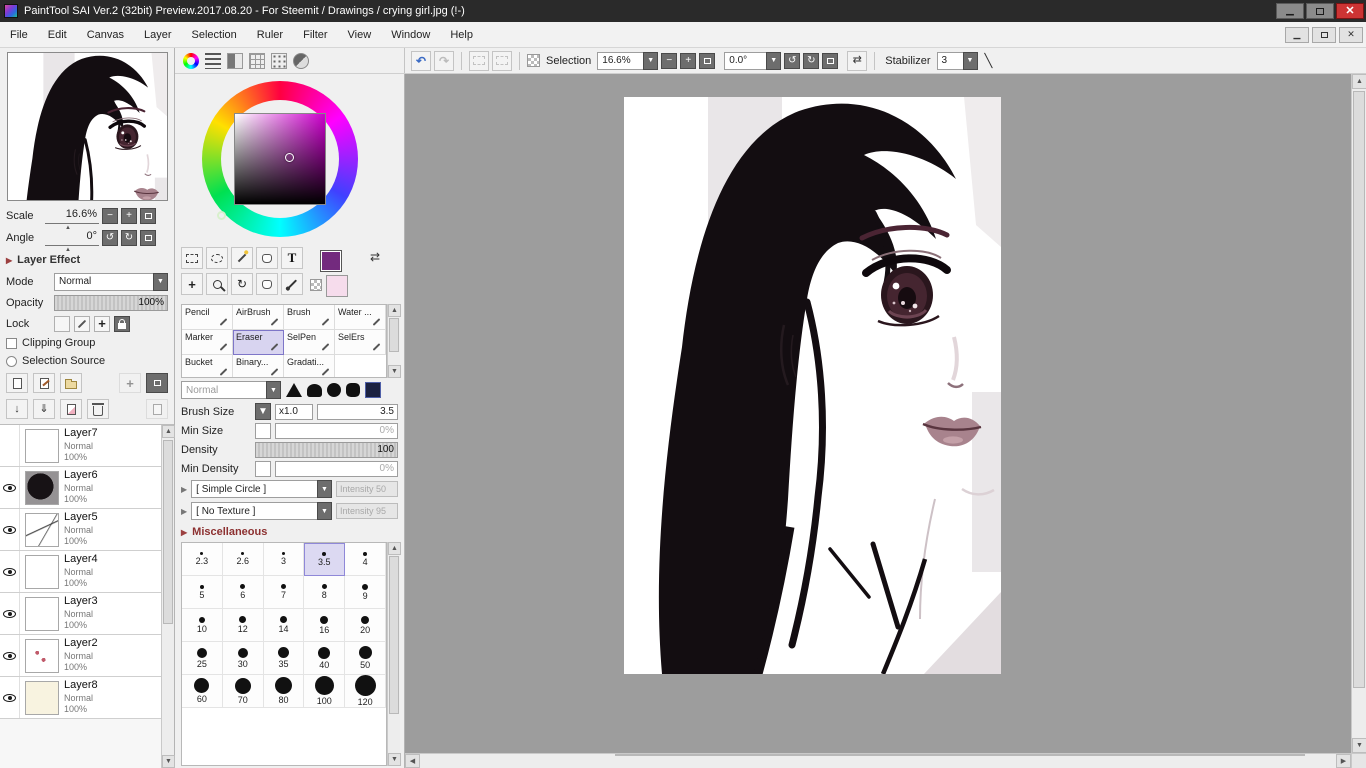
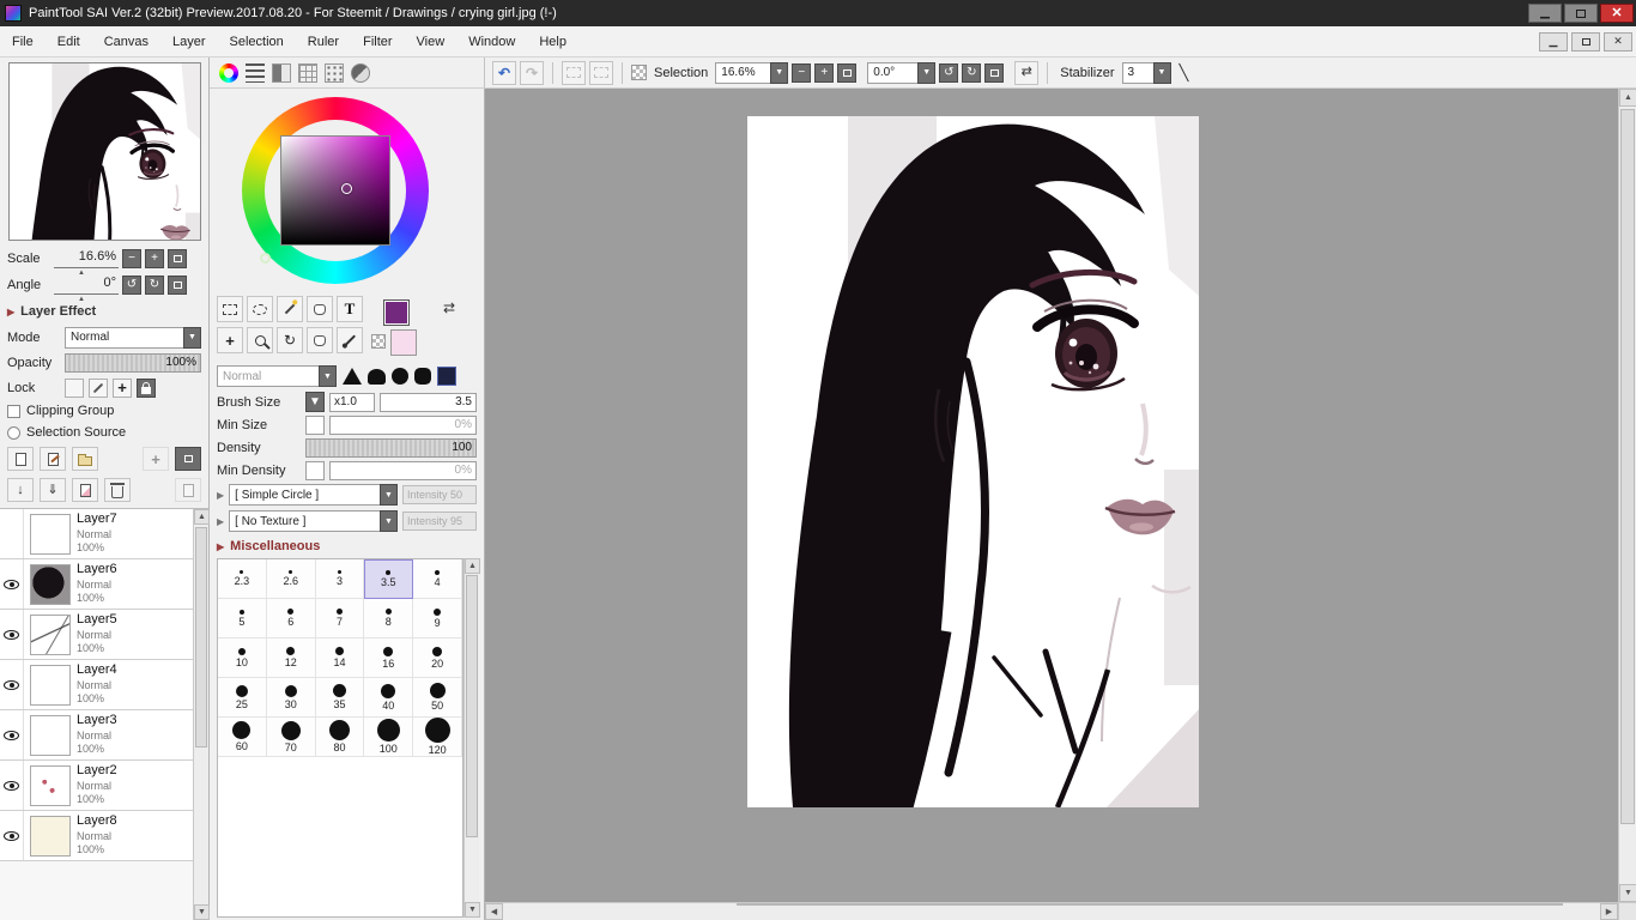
  PaintTool SAI Ver.2 (32bit) Preview.2017.08.20 - For Steemit / Drawings / crying girl.jpg (!-)
  ▁
  ✕
  File
  Edit
  Canvas
  Layer
  Selection
  Ruler
  Filter
  View
  Window
  Help
  ▁
  ✕
  Scale
  16.6%
  −
  +
  Angle
  0°
  ↺
  ↻
  ▶
  Layer Effect
  Mode
  Normal
  Opacity
  100%
  Lock
  +
  Clipping Group
  Selection Source
  +
  ↓
  ⇓
  Layer7
  Normal
  100%
  Layer6
  Normal
  100%
  Layer5
  Normal
  100%
  Layer4
  Normal
  100%
  Layer3
  Normal
  100%
  Layer2
  Normal
  100%
  Layer8
  Normal
  100%
  ↶
  ↷
  Selection
  16.6%
  −
  +
  0.0°
  ↺
  ↻
  ⇄
  Stabilizer
  3
  ╲
  T
  +
  ↻
  ⇄
- Pencil
- AirBrush
- Brush
- Water ...
- Marker
- Eraser
- SelPen
- SelErs
- Bucket
- Binary...
- Gradati...
  Normal
  Brush Size
  ▼
  x1.0
  3.5
  Min Size
  0%
  Density
  100
  Min Density
  0%
  ▶
  [ Simple Circle ]
  Intensity 50
  ▶
  [ No Texture ]
  Intensity 95
  ▶
  Miscellaneous
  2.3
  2.6
  3
  3.5
  4
  5
  6
  7
  8
  9
  10
  12
  14
  16
  20
  25
  30
  35
  40
  50
  60
  70
  80
  100
  120
